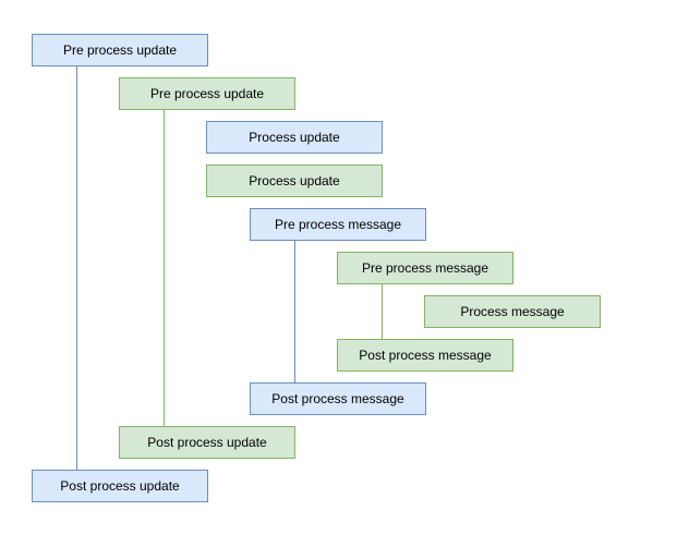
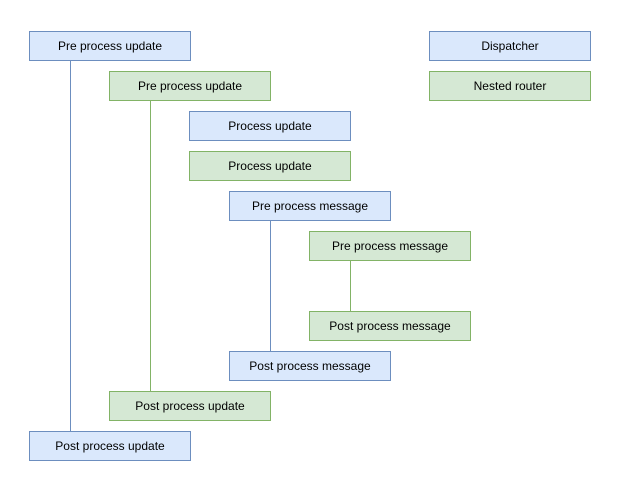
  Pre process update
  Pre process update
  Process update
  Process update
  Pre process message
  Pre process message
- Process message
  Post process message
  Post process message
  Post process update
  Post process update
+ Dispatcher
+ Nested router
